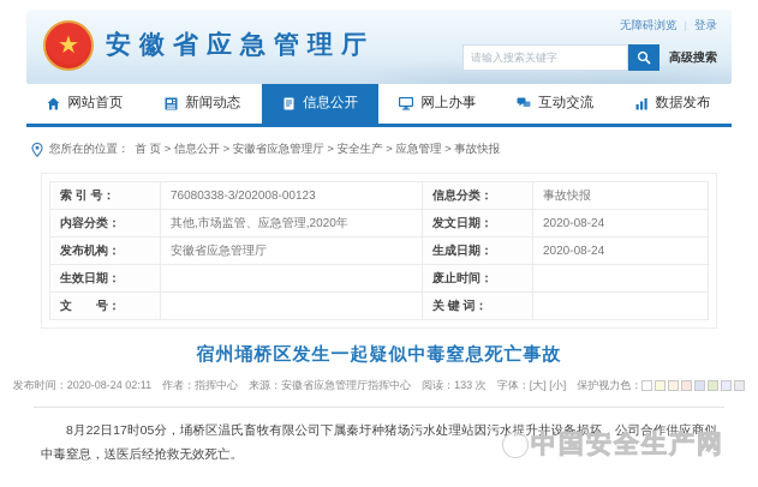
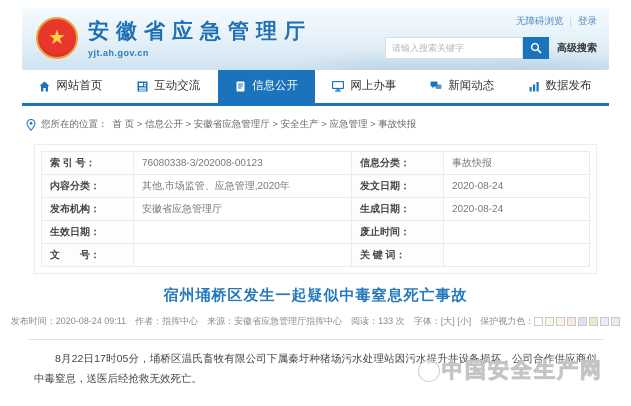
  ★
  安徽省应急管理厅
+ yjt.ah.gov.cn
  无障碍浏览
  |
  登录
  请输入搜索关键字
  高级搜索
  网站首页
- 新闻动态
+ 互动交流
  信息公开
  网上办事
- 互动交流
+ 新闻动态
  数据发布
  您所在的位置：
  首 页 > 信息公开 > 安徽省应急管理厅 > 安全生产 > 应急管理 > 事故快报
  索 引 号：	76080338-3/202008-00123	信息分类：	事故快报
  内容分类：	其他,市场监管、应急管理,2020年	发文日期：	2020-08-24
  发布机构：	安徽省应急管理厅	生成日期：	2020-08-24
  生效日期：		废止时间：
  文 号：		关 键 词：
  宿州埇桥区发生一起疑似中毒窒息死亡事故
- 发布时间：2020-08-24 02:11
+ 发布时间：2020-08-24 09:11
  作者：指挥中心
  来源：安徽省应急管理厅指挥中心
  阅读：133 次
  字体：[大] [小]
  保护视力色：
  8月22日17时05分，埇桥区温氏畜牧有限公司下属秦圩种猪场污水处理站因污水提升井设备损坏，公司合作供应商似中毒窒息，送医后经抢救无效死亡。
  中国安全生产网
